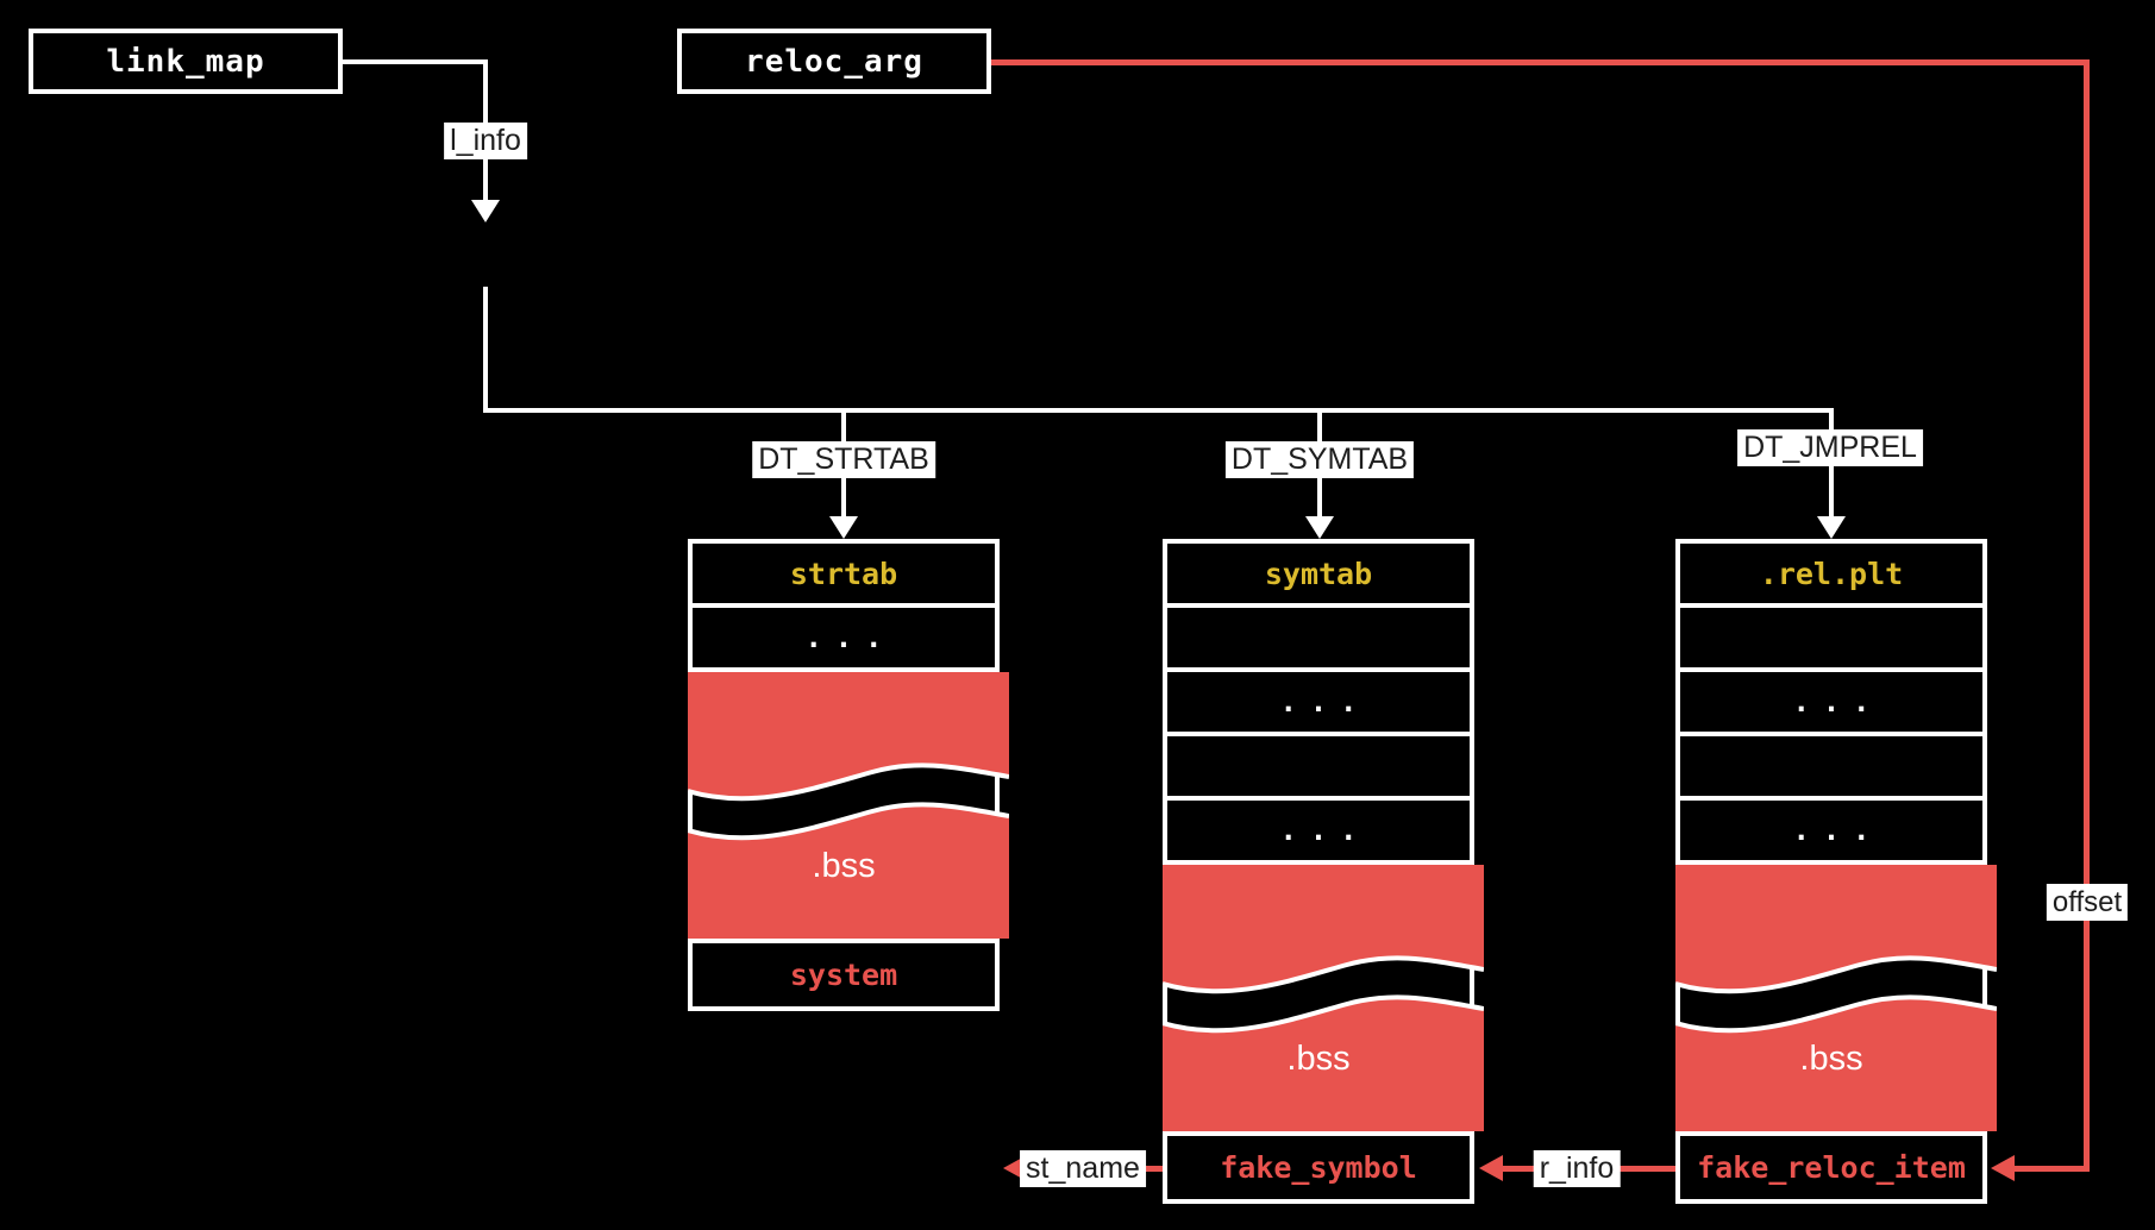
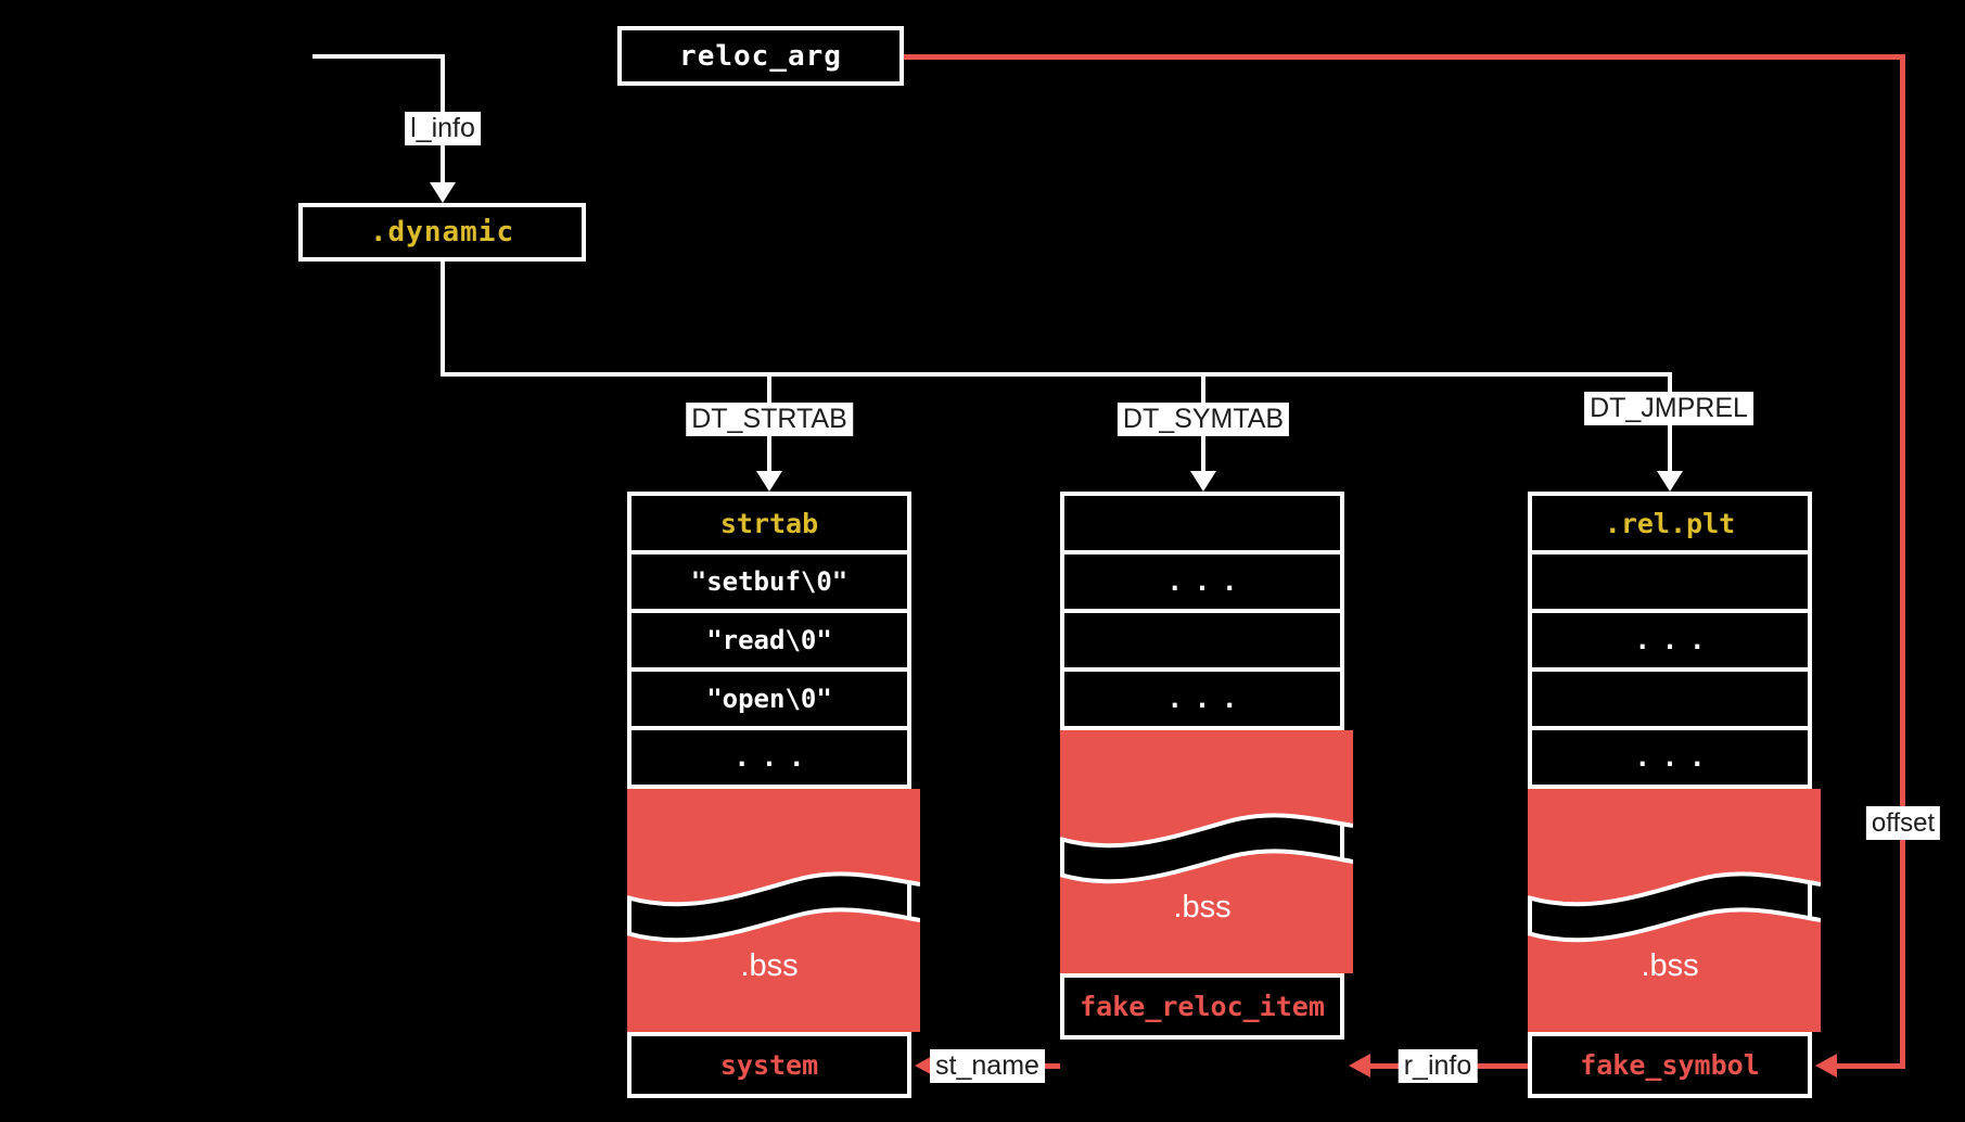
- link_map
  reloc_arg
+ .dynamic
  l_info
  DT_STRTAB
  DT_SYMTAB
  DT_JMPREL
  offset
  r_info
  st_name
  strtab
+ "setbuf\0"
+ "read\0"
+ "open\0"
  ...
  .bss
  system
- symtab
  ...
  ...
  .bss
- fake_symbol
+ fake_reloc_item
  .rel.plt
  ...
  ...
  .bss
- fake_reloc_item
+ fake_symbol
